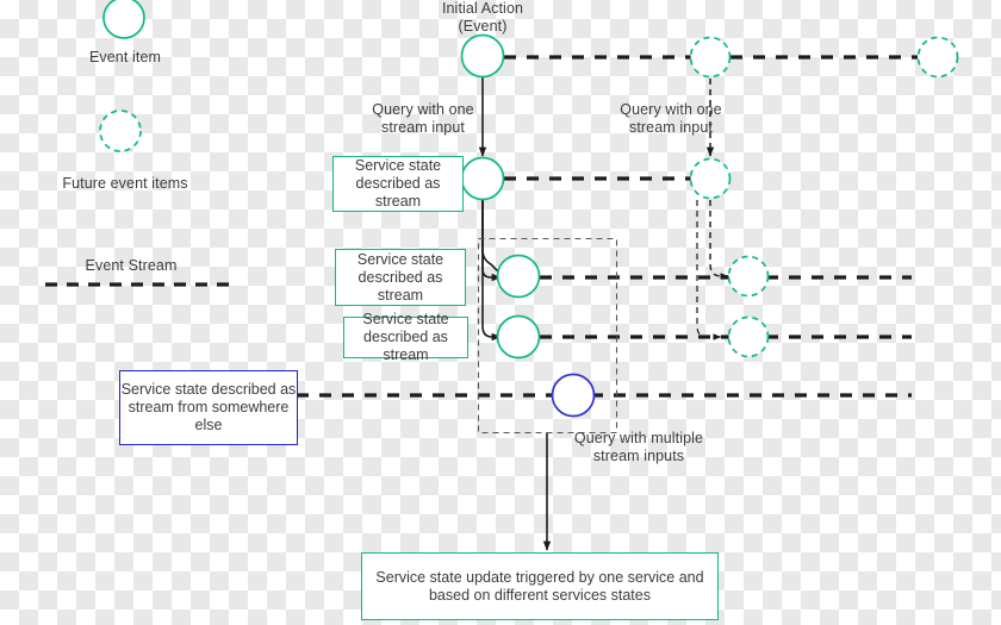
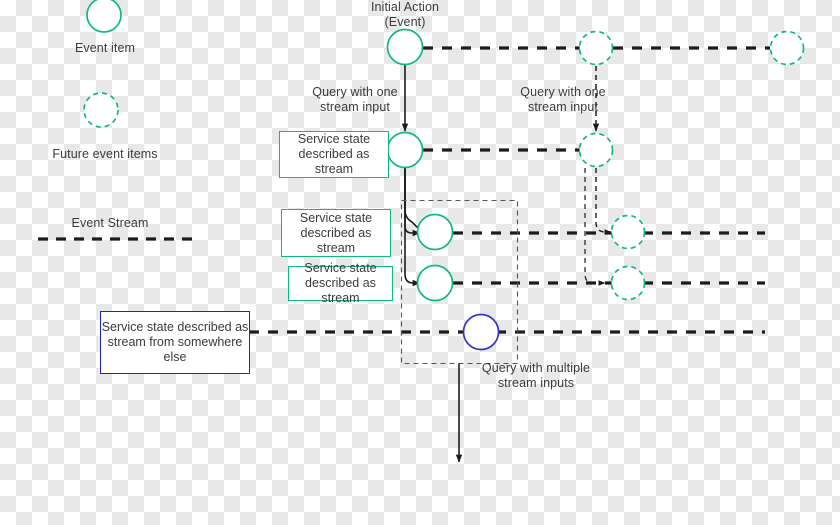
  Event item
  Future event items
  Event Stream
  Initial Action
  (Event)
  Query with one
  stream input
  Query with one
  stream input
  Query with multiple
  stream inputs
  Service state
  described as
  stream
  Service state
  described as
  stream
  Service state
  described as
  stream
  Service state described as
  stream from somewhere
  else
- Service state update triggered by one service and
- based on different services states
